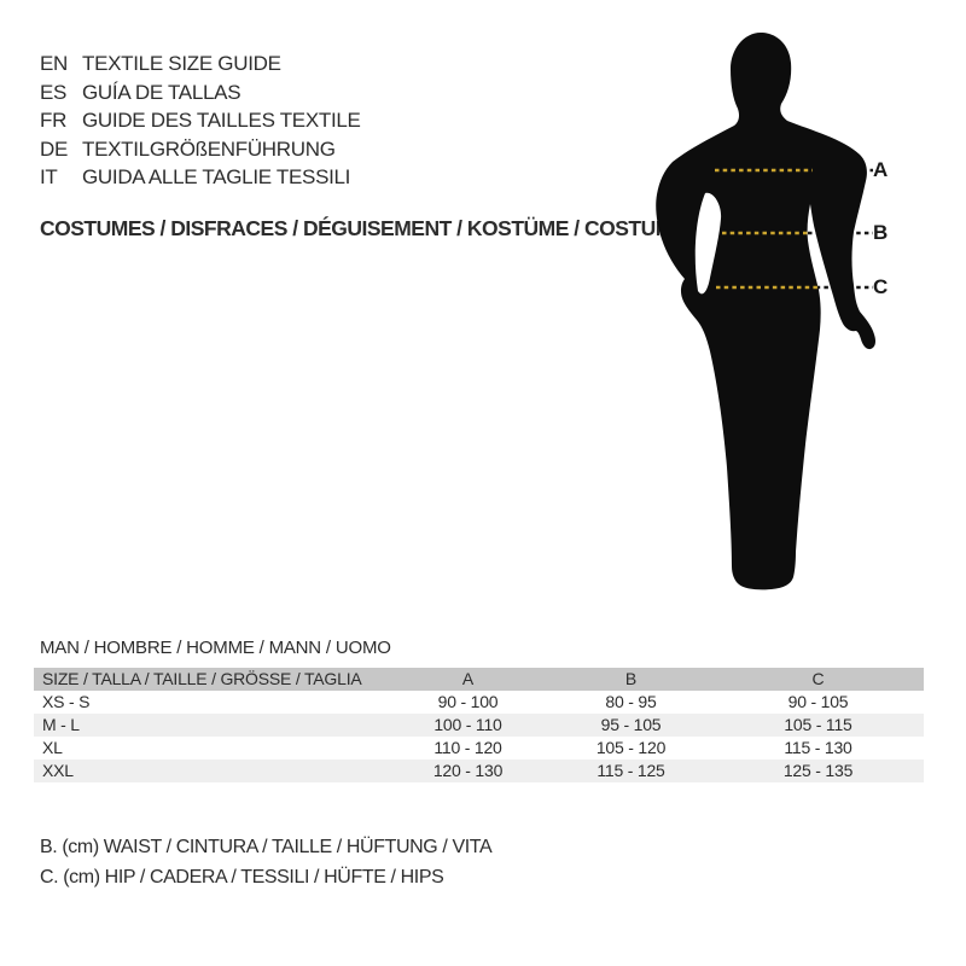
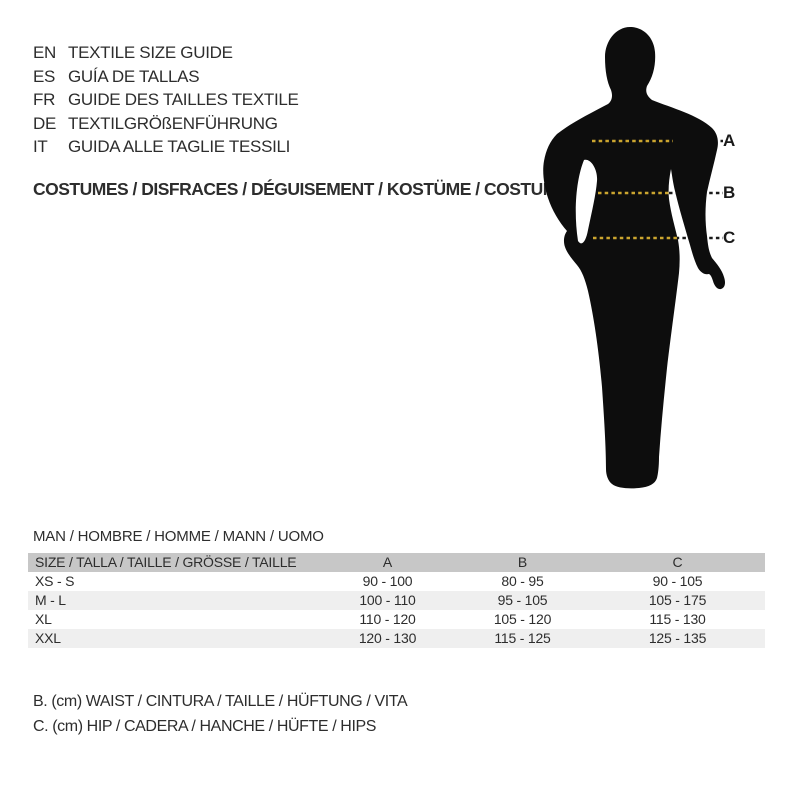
  EN
  TEXTILE SIZE GUIDE
  ES
  GUÍA DE TALLAS
  FR
  GUIDE DES TAILLES TEXTILE
  DE
  TEXTILGRÖßENFÜHRUNG
  IT
  GUIDA ALLE TAGLIE TESSILI
  COSTUMES / DISFRACES / DÉGUISEMENT / KOSTÜME / COSTU
  A
  B
  C
  MAN / HOMBRE / HOMME / MANN / UOMO
- SIZE / TALLA / TAILLE / GRÖSSE / TAGLIA
+ SIZE / TALLA / TAILLE / GRÖSSE / TAILLE
  A
  B
  C
  XS - S
  90 - 100
  80 - 95
  90 - 105
  M - L
  100 - 110
  95 - 105
- 105 - 115
+ 105 - 175
  XL
  110 - 120
  105 - 120
  115 - 130
  XXL
  120 - 130
  115 - 125
  125 - 135
  B. (cm) WAIST / CINTURA / TAILLE / HÜFTUNG / VITA
- C. (cm) HIP / CADERA / TESSILI / HÜFTE / HIPS
+ C. (cm) HIP / CADERA / HANCHE / HÜFTE / HIPS
